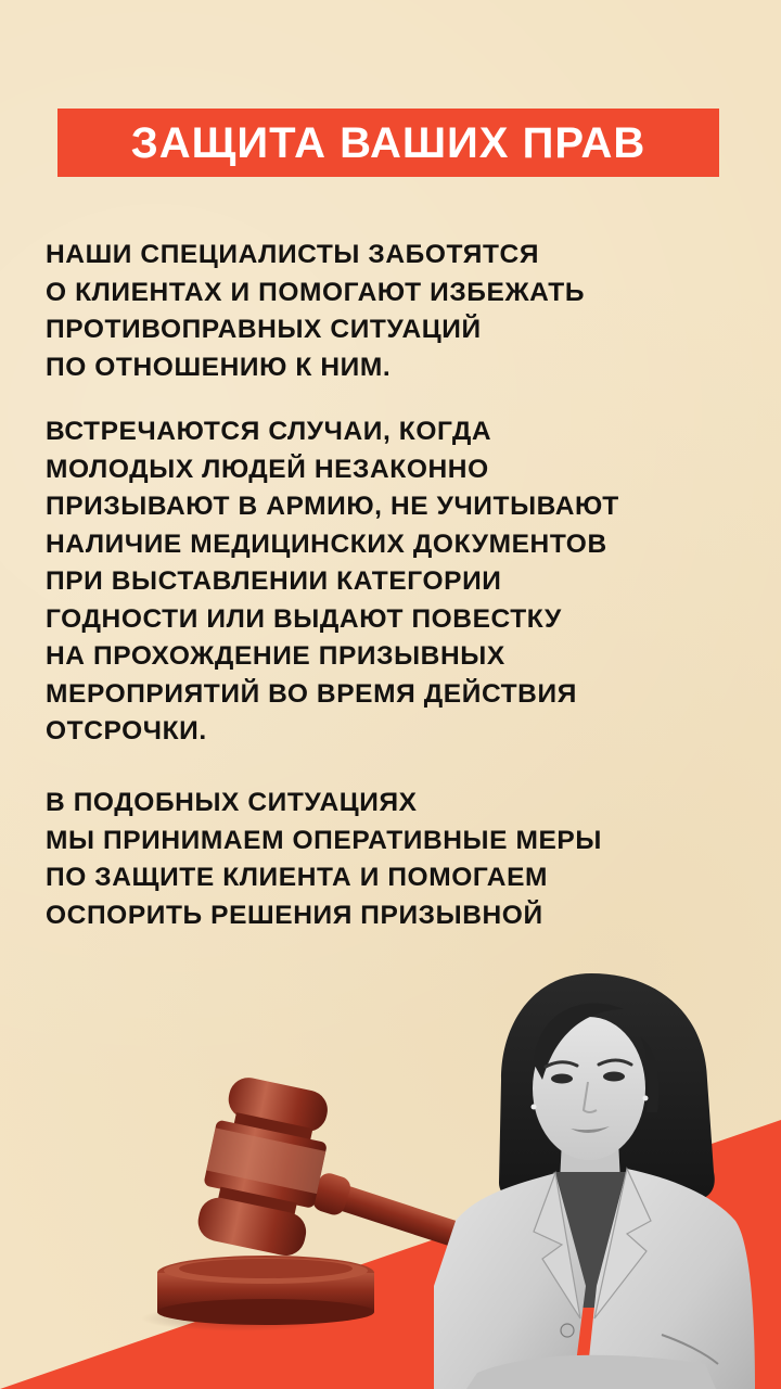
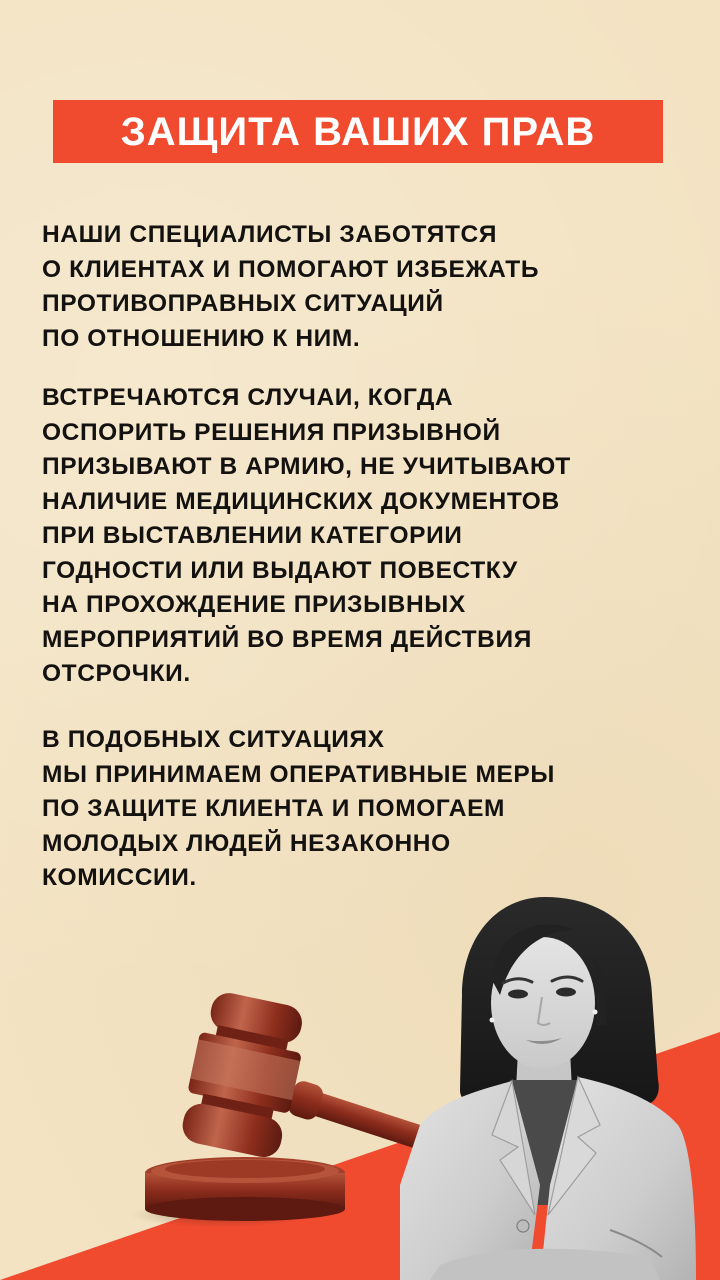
  ЗАЩИТА ВАШИХ ПРАВ
  НАШИ СПЕЦИАЛИСТЫ ЗАБОТЯТСЯ
  О КЛИЕНТАХ И ПОМОГАЮТ ИЗБЕЖАТЬ
  ПРОТИВОПРАВНЫХ СИТУАЦИЙ
  ПО ОТНОШЕНИЮ К НИМ.
  ВСТРЕЧАЮТСЯ СЛУЧАИ, КОГДА
- МОЛОДЫХ ЛЮДЕЙ НЕЗАКОННО
+ ОСПОРИТЬ РЕШЕНИЯ ПРИЗЫВНОЙ
  ПРИЗЫВАЮТ В АРМИЮ, НЕ УЧИТЫВАЮТ
  НАЛИЧИЕ МЕДИЦИНСКИХ ДОКУМЕНТОВ
  ПРИ ВЫСТАВЛЕНИИ КАТЕГОРИИ
  ГОДНОСТИ ИЛИ ВЫДАЮТ ПОВЕСТКУ
  НА ПРОХОЖДЕНИЕ ПРИЗЫВНЫХ
  МЕРОПРИЯТИЙ ВО ВРЕМЯ ДЕЙСТВИЯ
  ОТСРОЧКИ.
  В ПОДОБНЫХ СИТУАЦИЯХ
  МЫ ПРИНИМАЕМ ОПЕРАТИВНЫЕ МЕРЫ
  ПО ЗАЩИТЕ КЛИЕНТА И ПОМОГАЕМ
- ОСПОРИТЬ РЕШЕНИЯ ПРИЗЫВНОЙ
+ МОЛОДЫХ ЛЮДЕЙ НЕЗАКОННО
+ КОМИССИИ.
